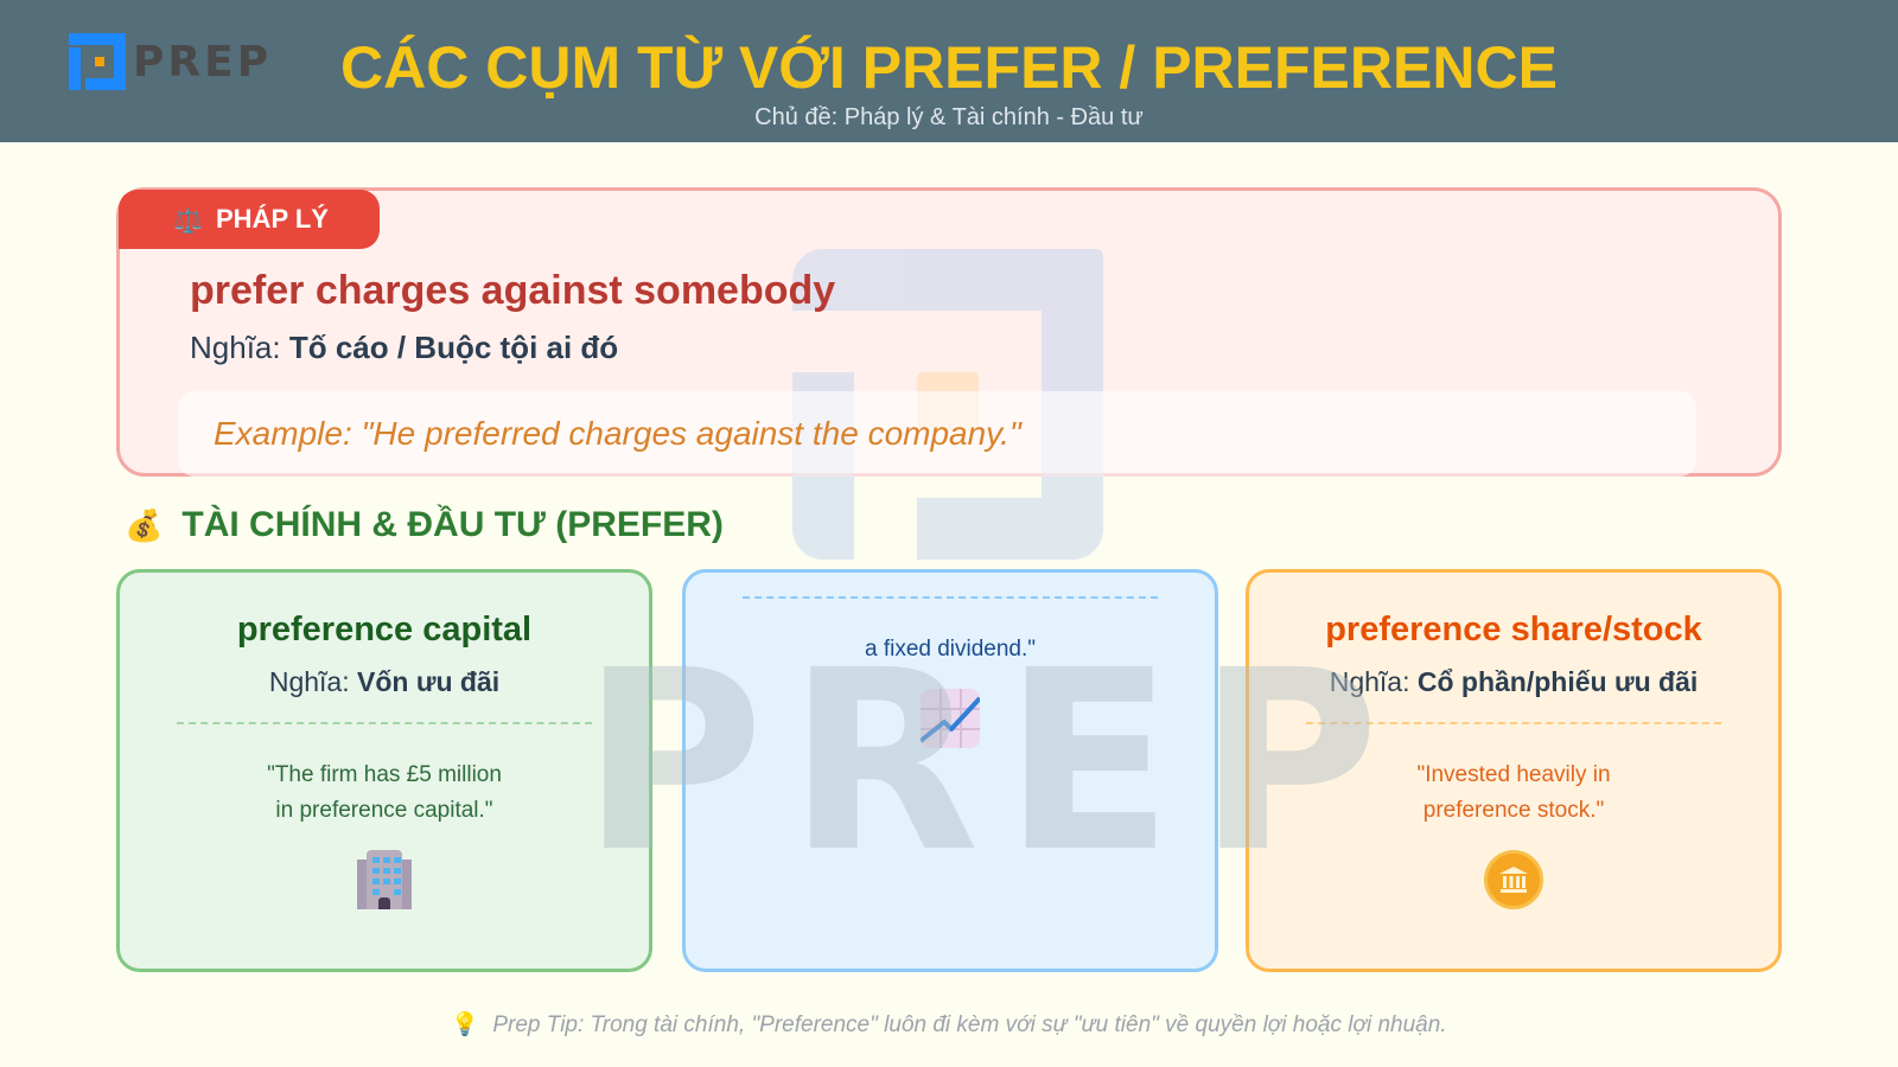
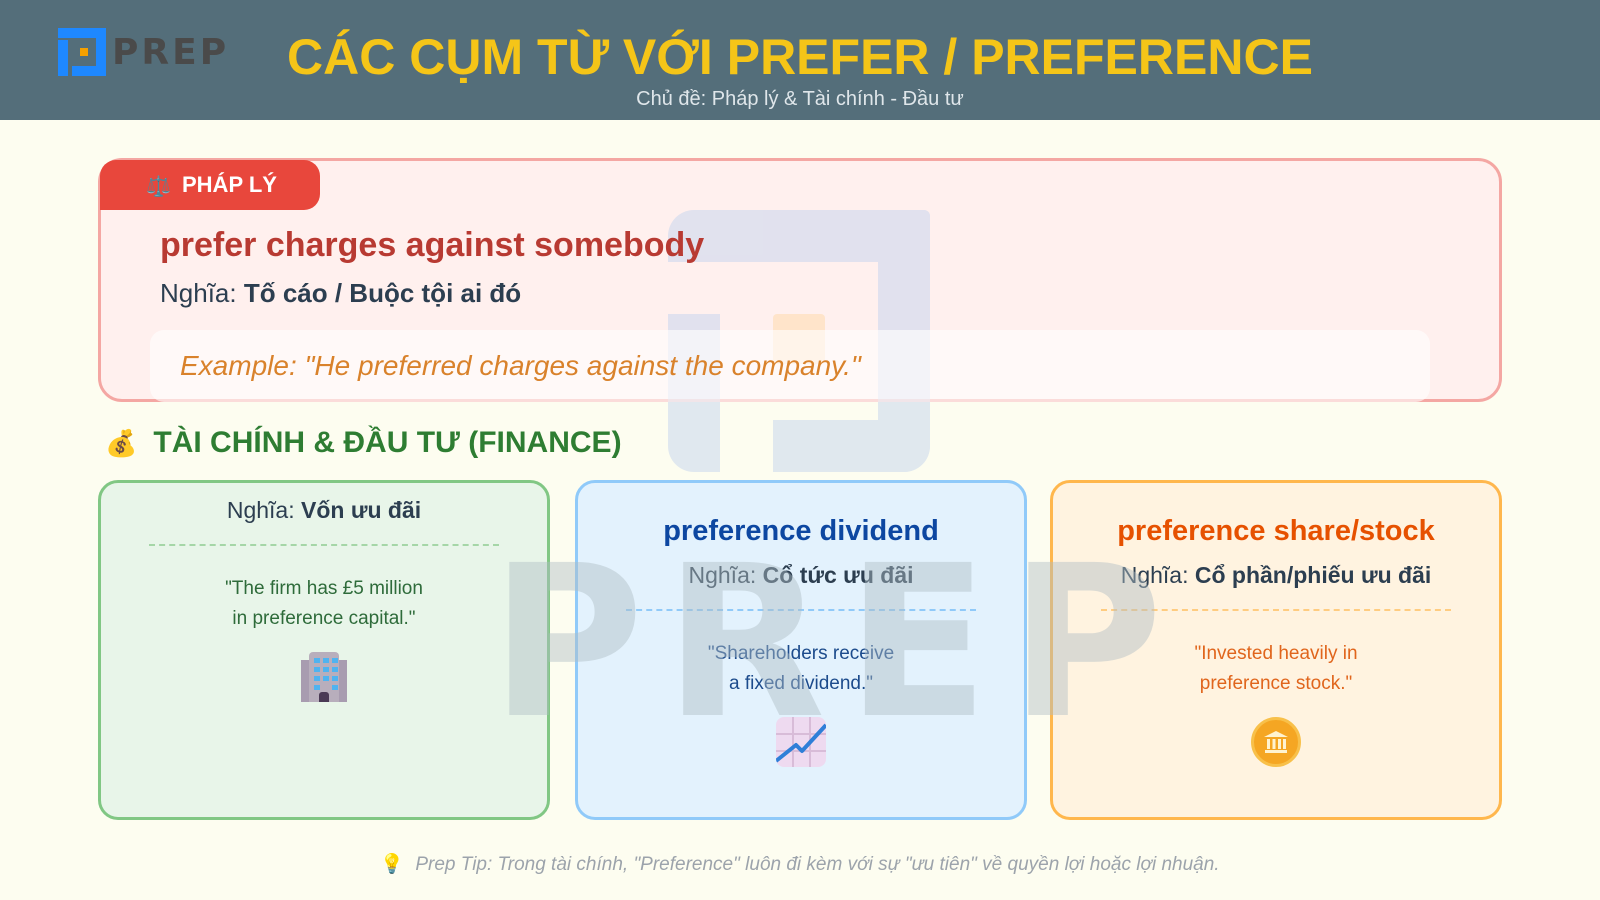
  PREP
  CÁC CỤM TỪ VỚI PREFER / PREFERENCE
  Chủ đề: Pháp lý & Tài chính - Đầu tư
  ⚖️
  PHÁP LÝ
  prefer charges against somebody
  Nghĩa: Tố cáo / Buộc tội ai đó
  Example: "He preferred charges against the company."
  💰
- TÀI CHÍNH & ĐẦU TƯ (PREFER)
+ TÀI CHÍNH & ĐẦU TƯ (FINANCE)
- preference capital
  Nghĩa: Vốn ưu đãi
  "The firm has £5 million
  in preference capital."
+ preference dividend
+ Nghĩa: Cổ tức ưu đãi
+ "Shareholders receive
  a fixed dividend."
  preference share/stock
  Nghĩa: Cổ phần/phiếu ưu đãi
  "Invested heavily in
  preference stock."
  PREP
  💡 Prep Tip: Trong tài chính, "Preference" luôn đi kèm với sự "ưu tiên" về quyền lợi hoặc lợi nhuận.
